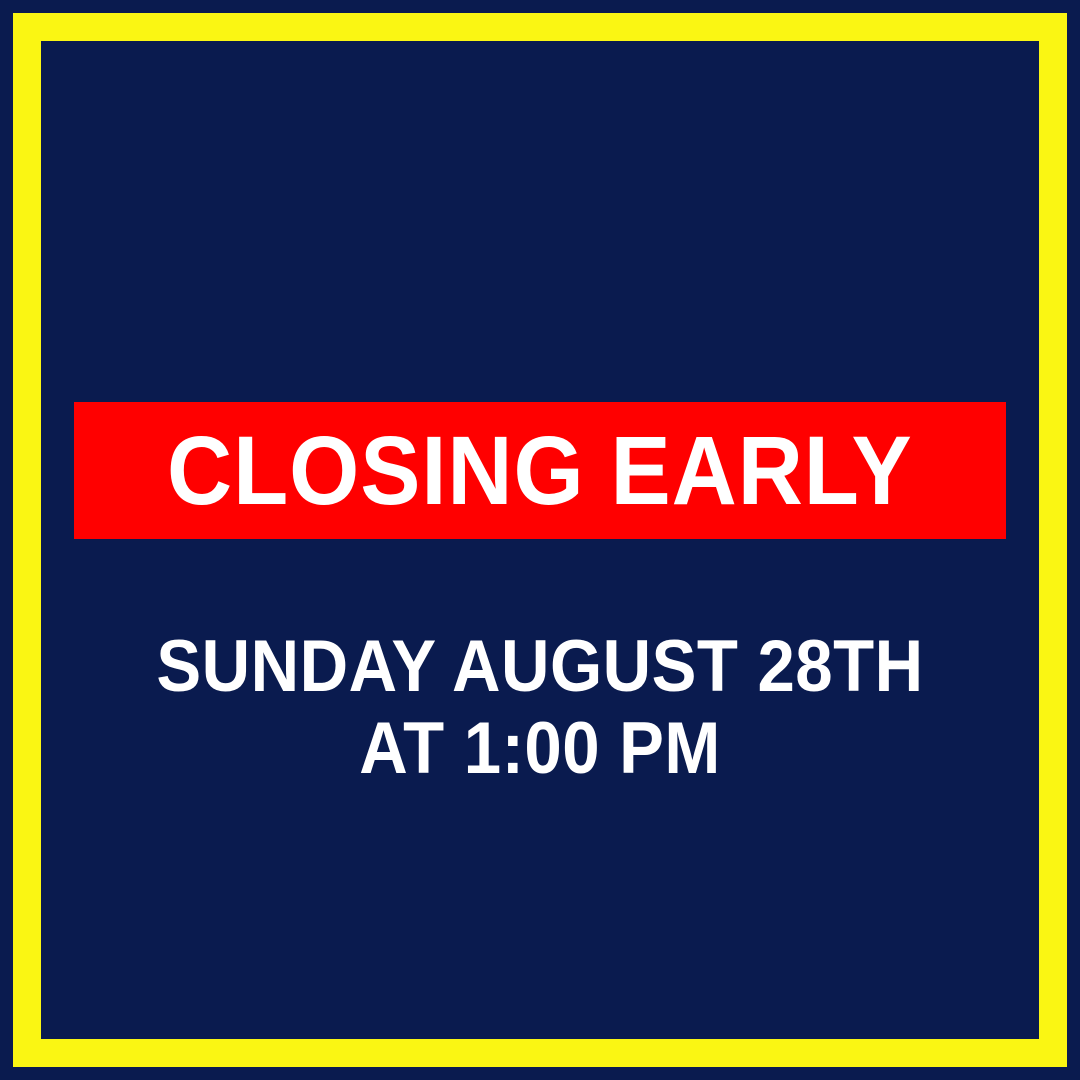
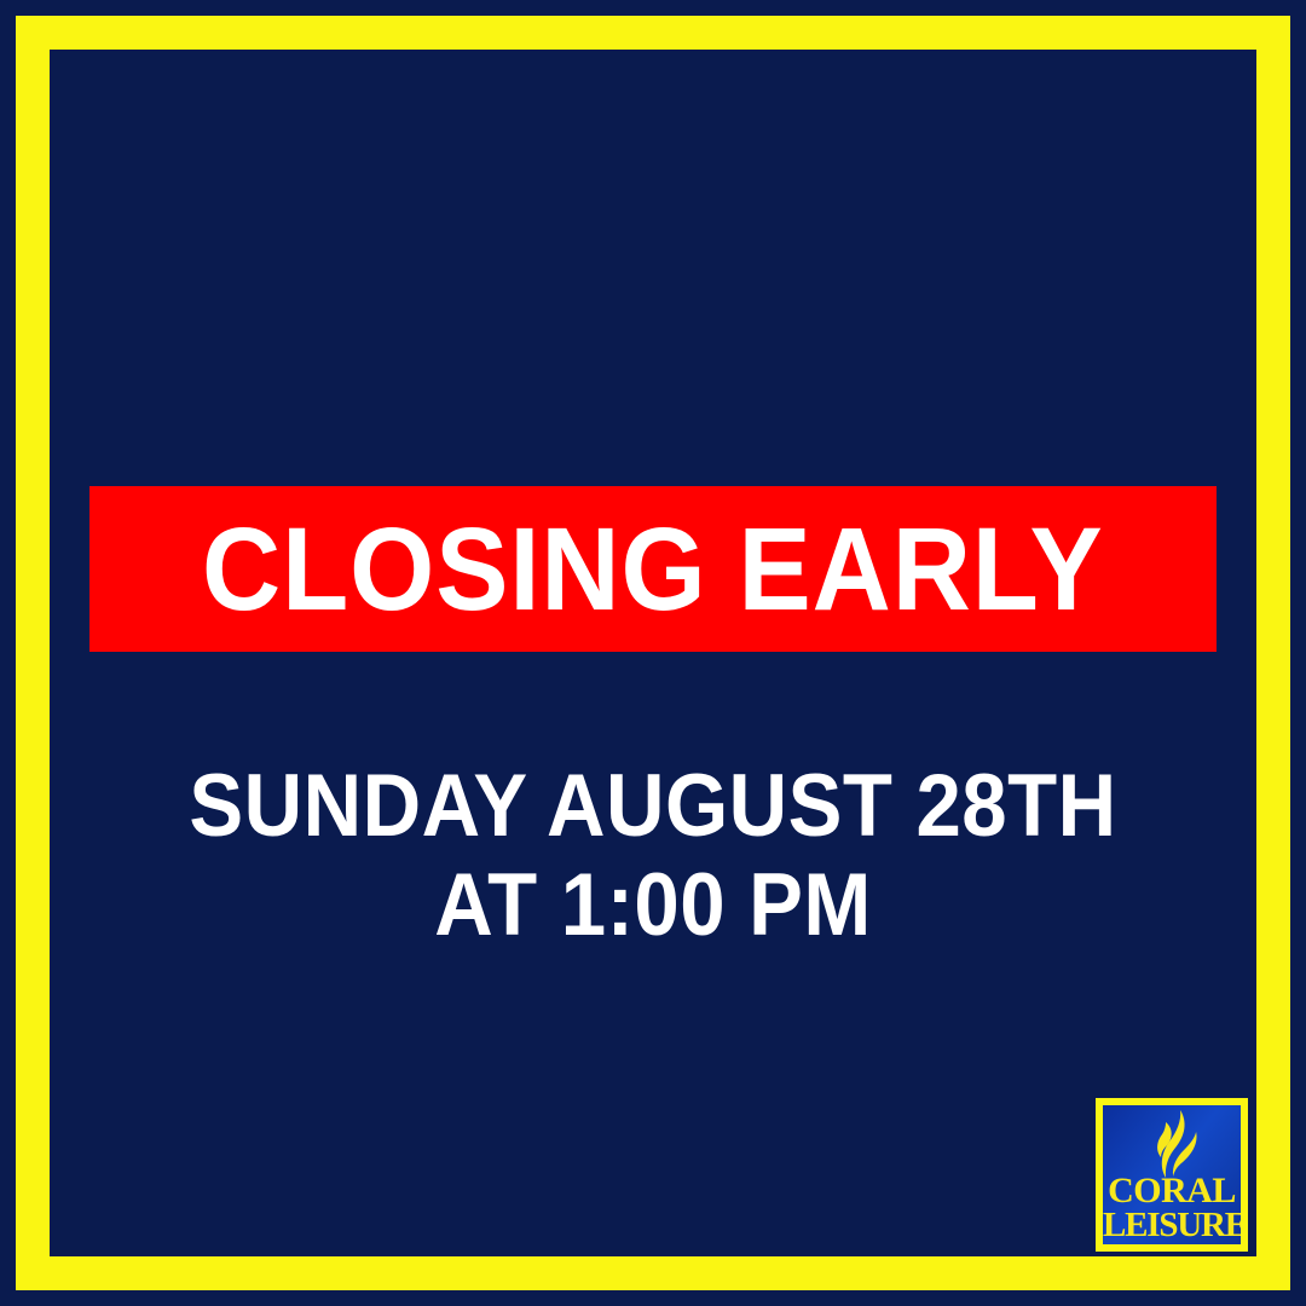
  CLOSING EARLY
  SUNDAY AUGUST 28TH
  AT 1:00 PM
+ CORAL
+ LEISURE
